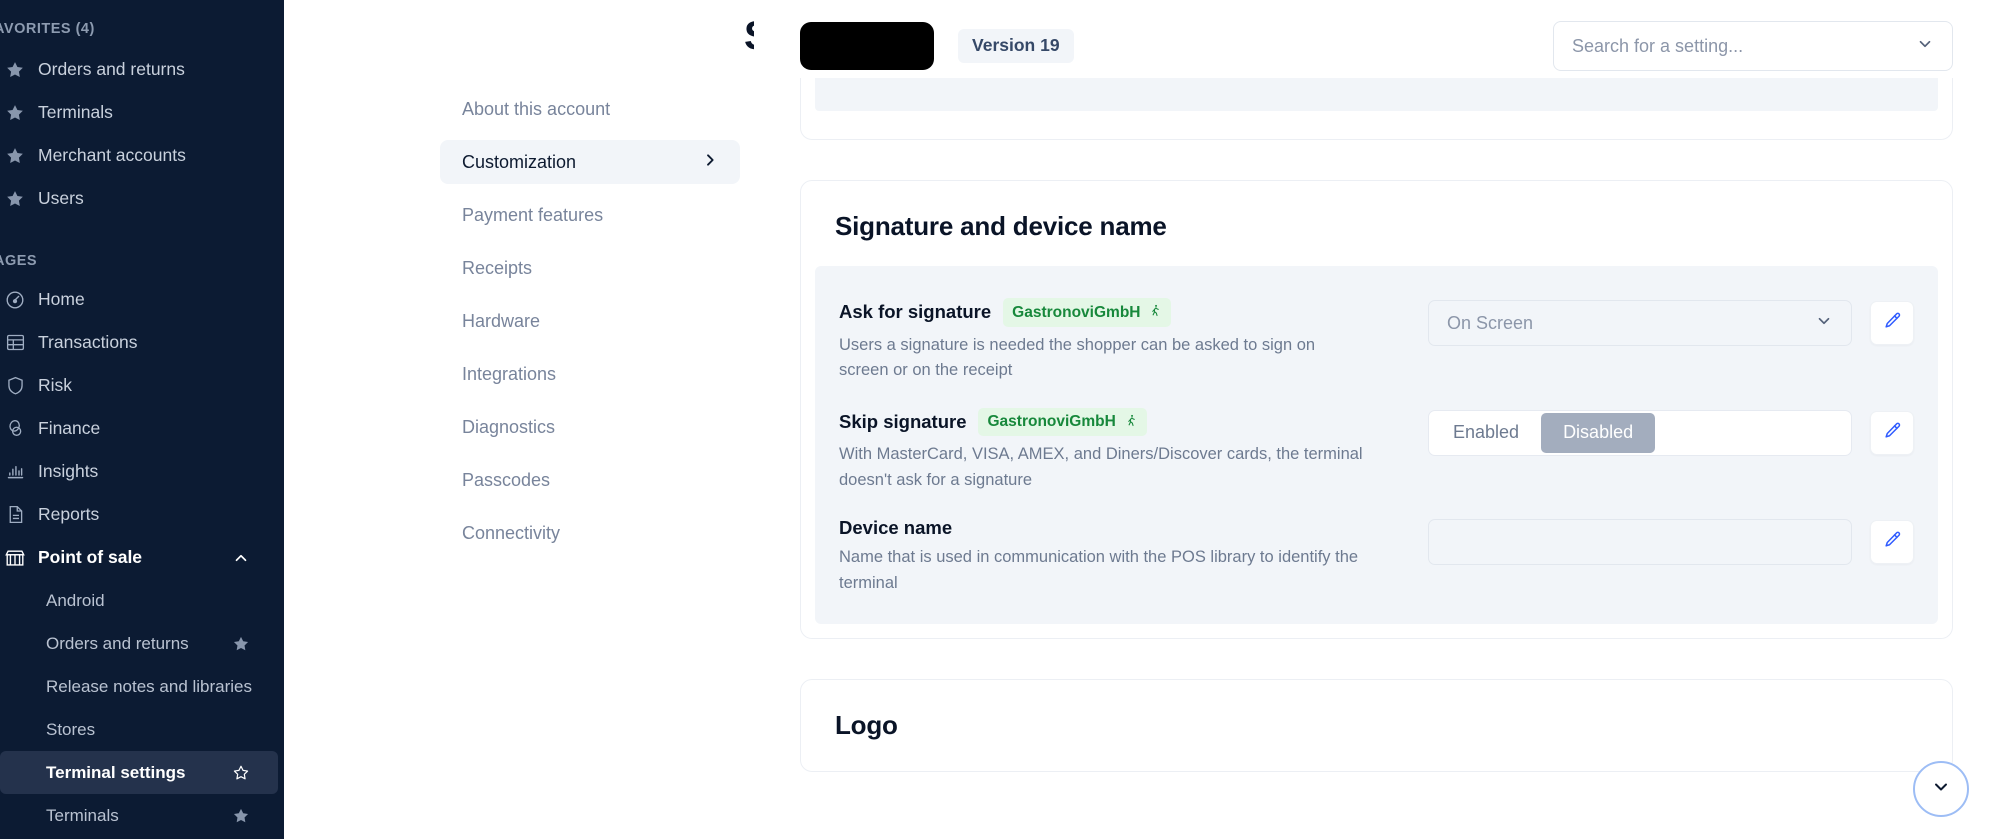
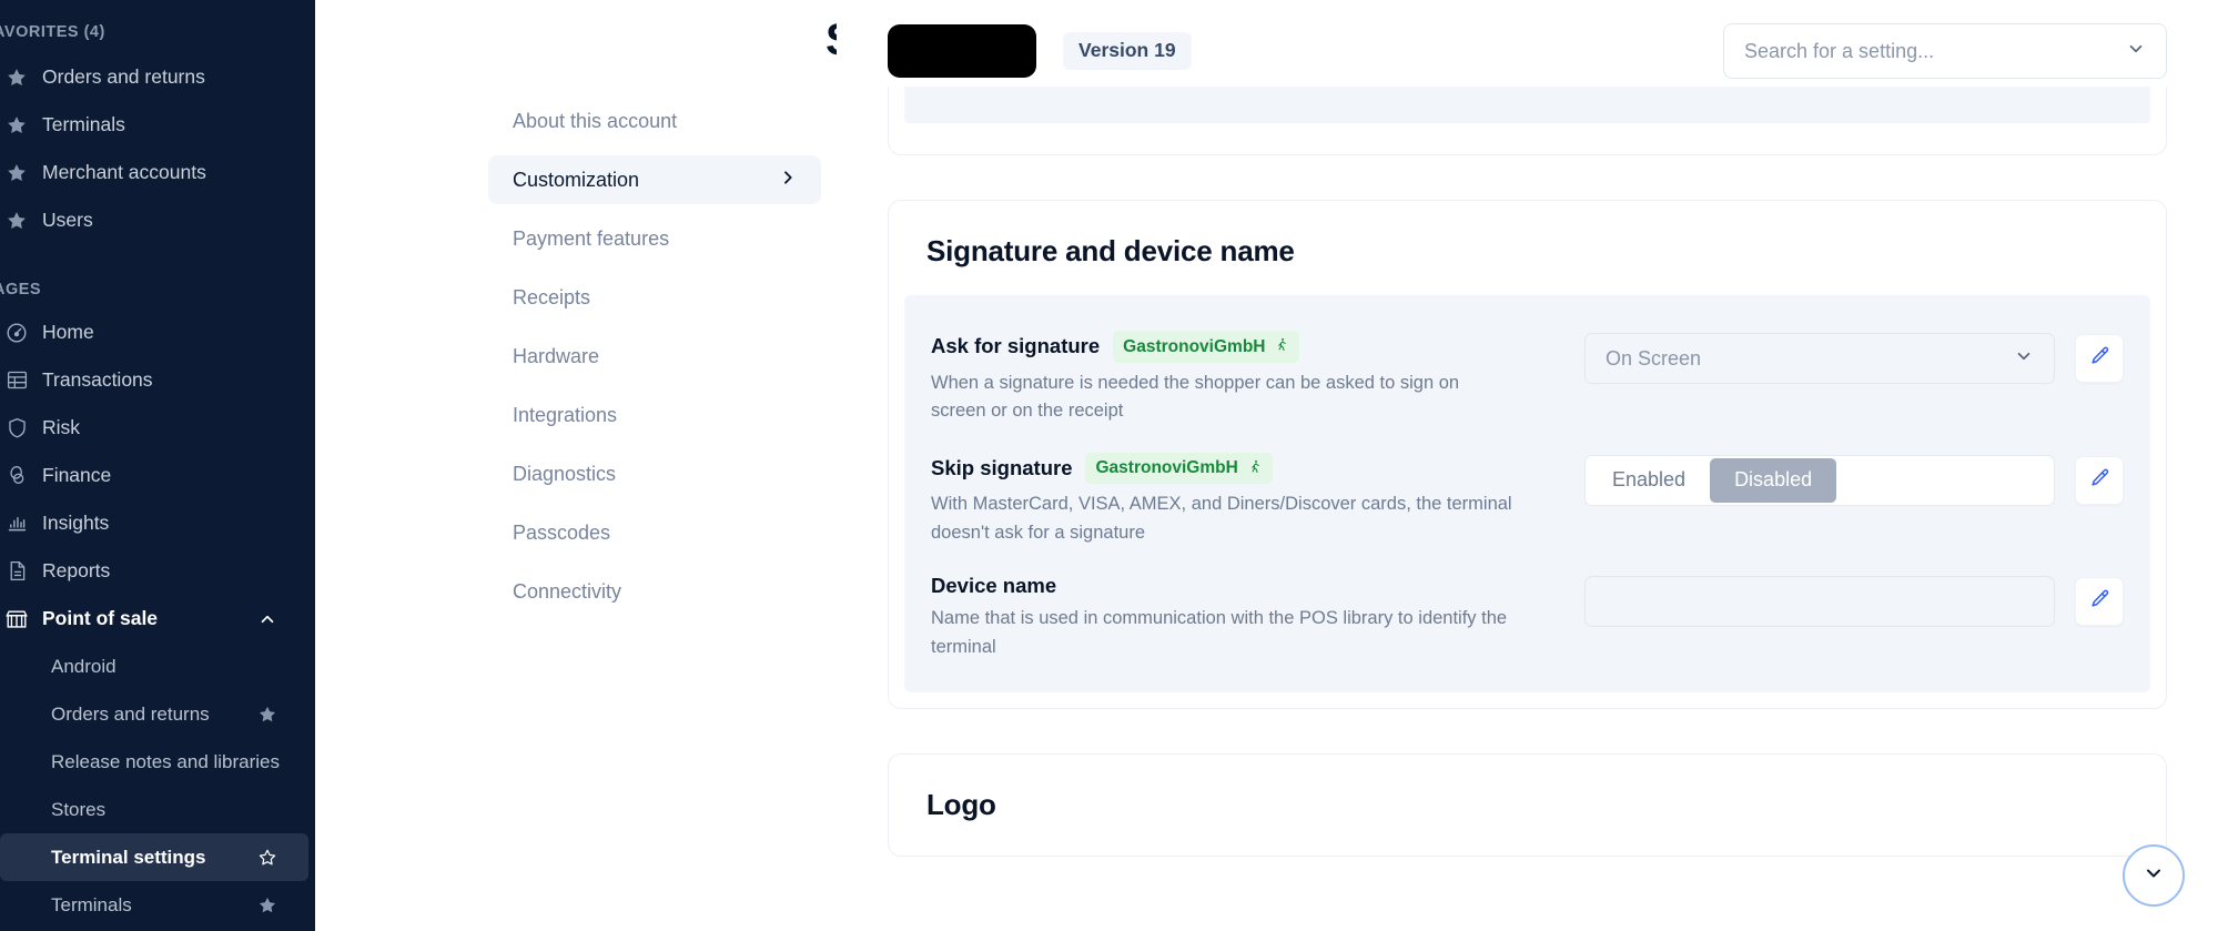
  VORITES (4)
  Orders and returns
  Terminals
  Merchant accounts
  Users
  GES
  Home
  Transactions
  Risk
  Finance
  Insights
  Reports
  Point of sale
  Android
  Orders and returns
  Release notes and libraries
  Stores
  Terminal settings
  Terminals
  About this account
  Customization
  Payment features
  Receipts
  Hardware
  Integrations
  Diagnostics
  Passcodes
  Connectivity
  Version 19
  Search for a setting...
  Signature and device name
  Ask for signature
  GastronoviGmbH
- Users a signature is needed the shopper can be asked to sign on screen or on the receipt
+ When a signature is needed the shopper can be asked to sign on screen or on the receipt
  On Screen
  Skip signature
  GastronoviGmbH
  With MasterCard, VISA, AMEX, and Diners/Discover cards, the terminal doesn't ask for a signature
  Enabled
  Disabled
  Device name
  Name that is used in communication with the POS library to identify the terminal
  Logo
